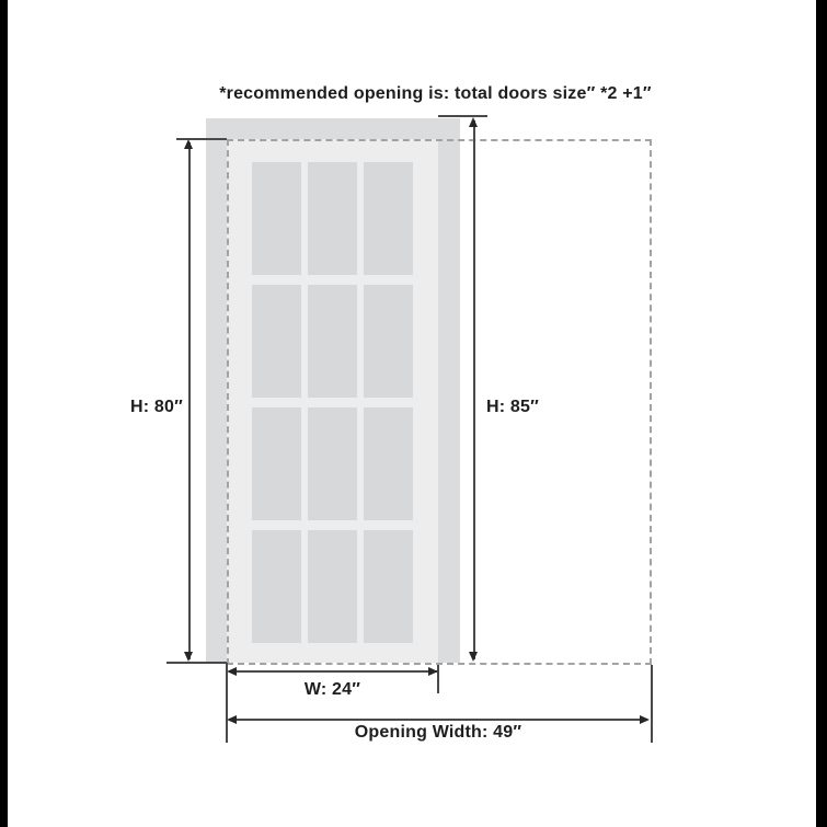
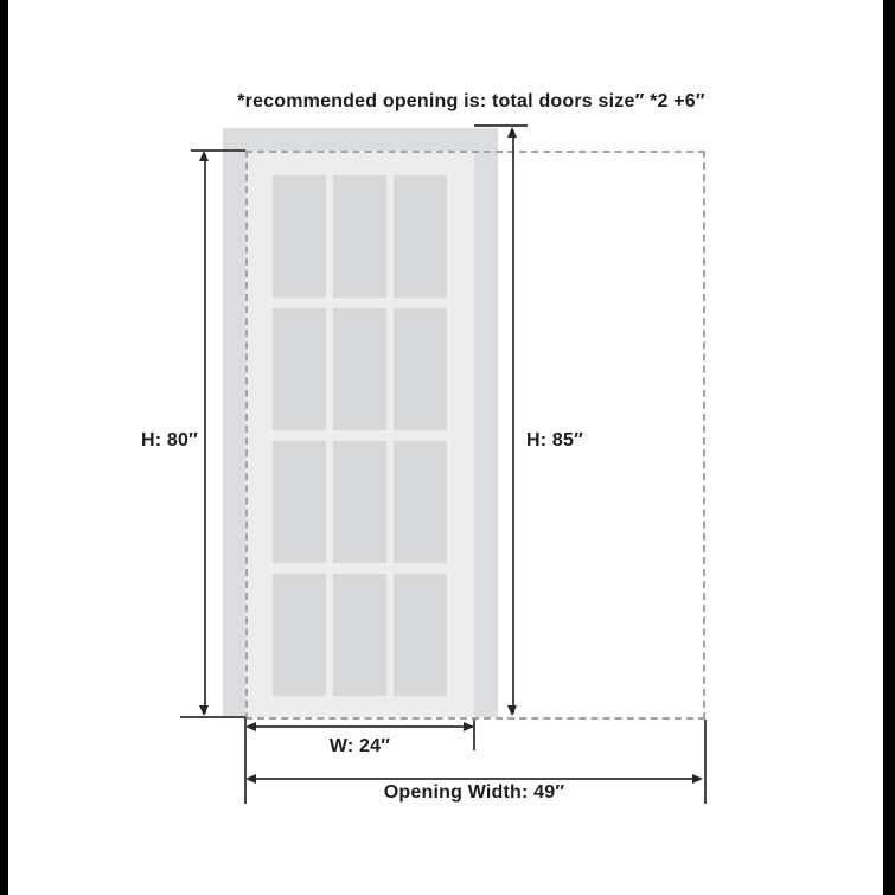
- *recommended opening is: total doors size″ *2 +1″
+ *recommended opening is: total doors size″ *2 +6″
  H: 80″
  H: 85″
  W: 24″
  Opening Width: 49″
